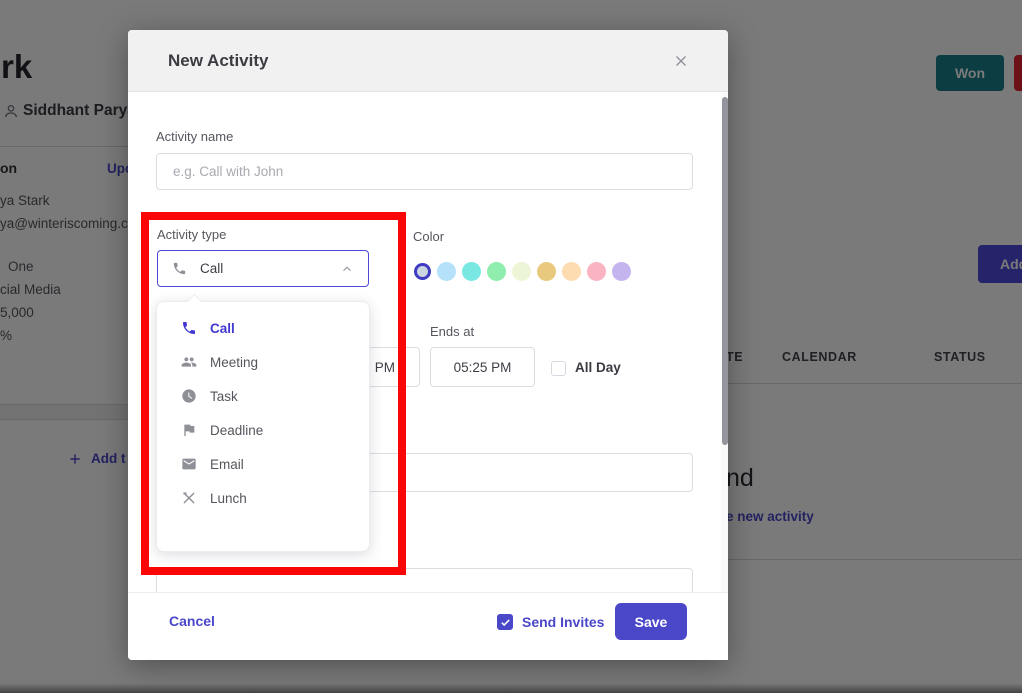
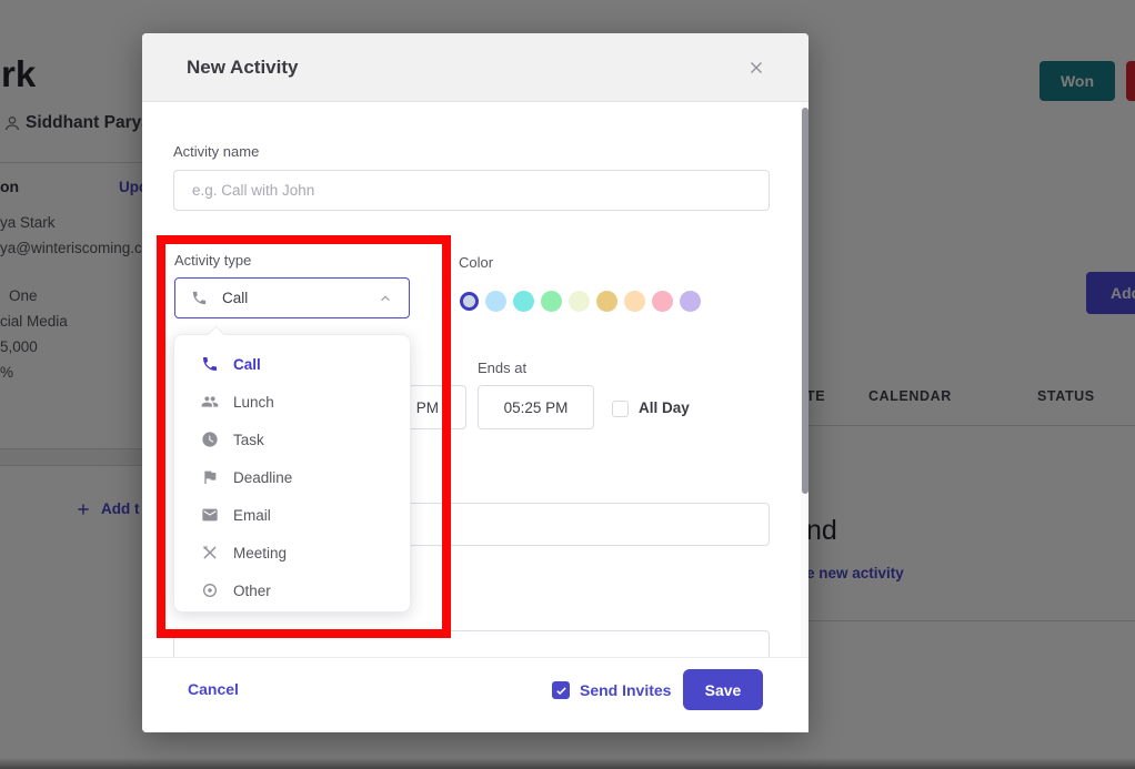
  rk
  Siddhant Pary
  on
  ya Stark
  ya@winteriscoming.c
  One
  cial Media
  5,000
  %
  Add t
  Won
  TE
  CALENDAR
  STATUS
  nd
  e new activity
  New Activity
  Activity name
  e.g. Call with John
  Activity type
  Call
  Color
  PM
  Ends at
  05:25 PM
  All Day
  Call
- Meeting
+ Lunch
  Task
  Deadline
  Email
- Lunch
+ Meeting
+ Other
  Cancel
  Send Invites
  Save
